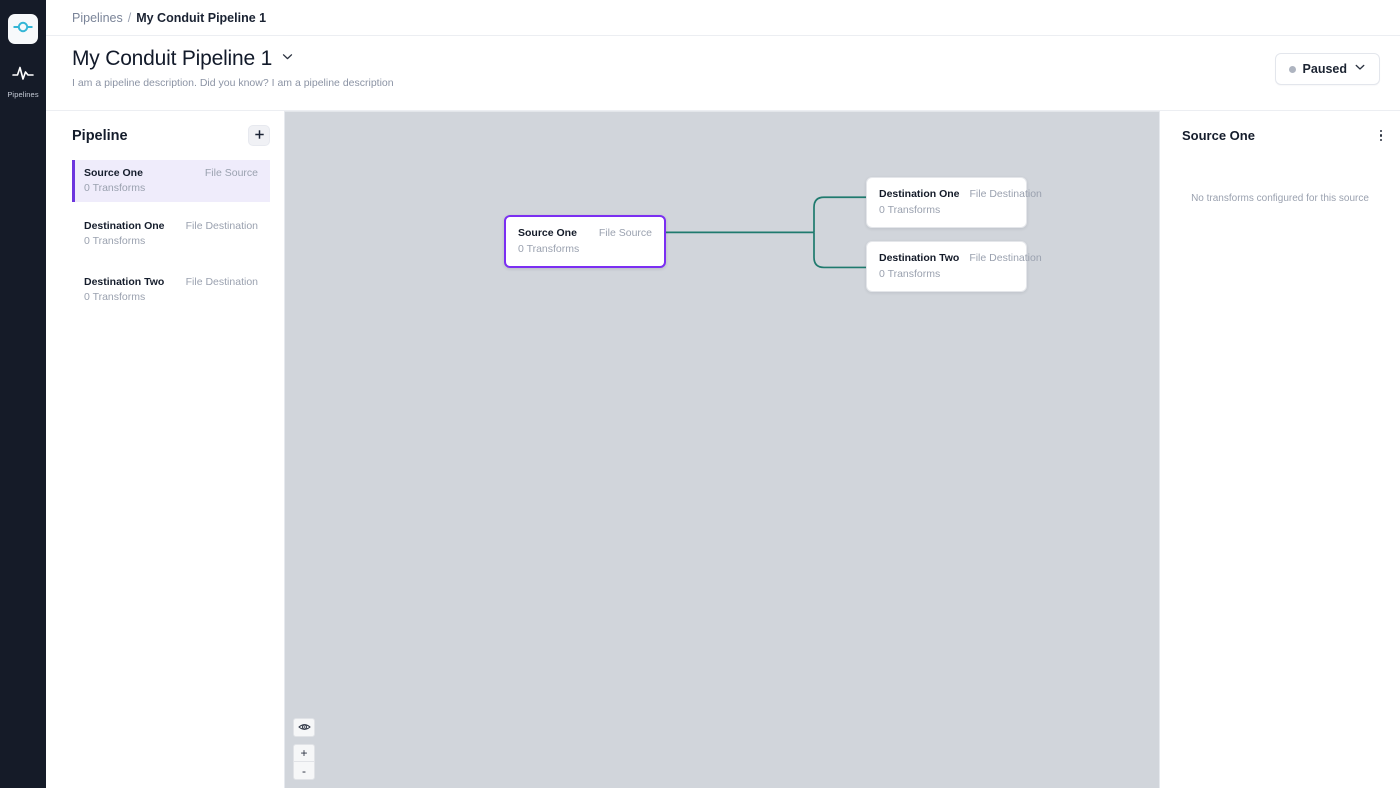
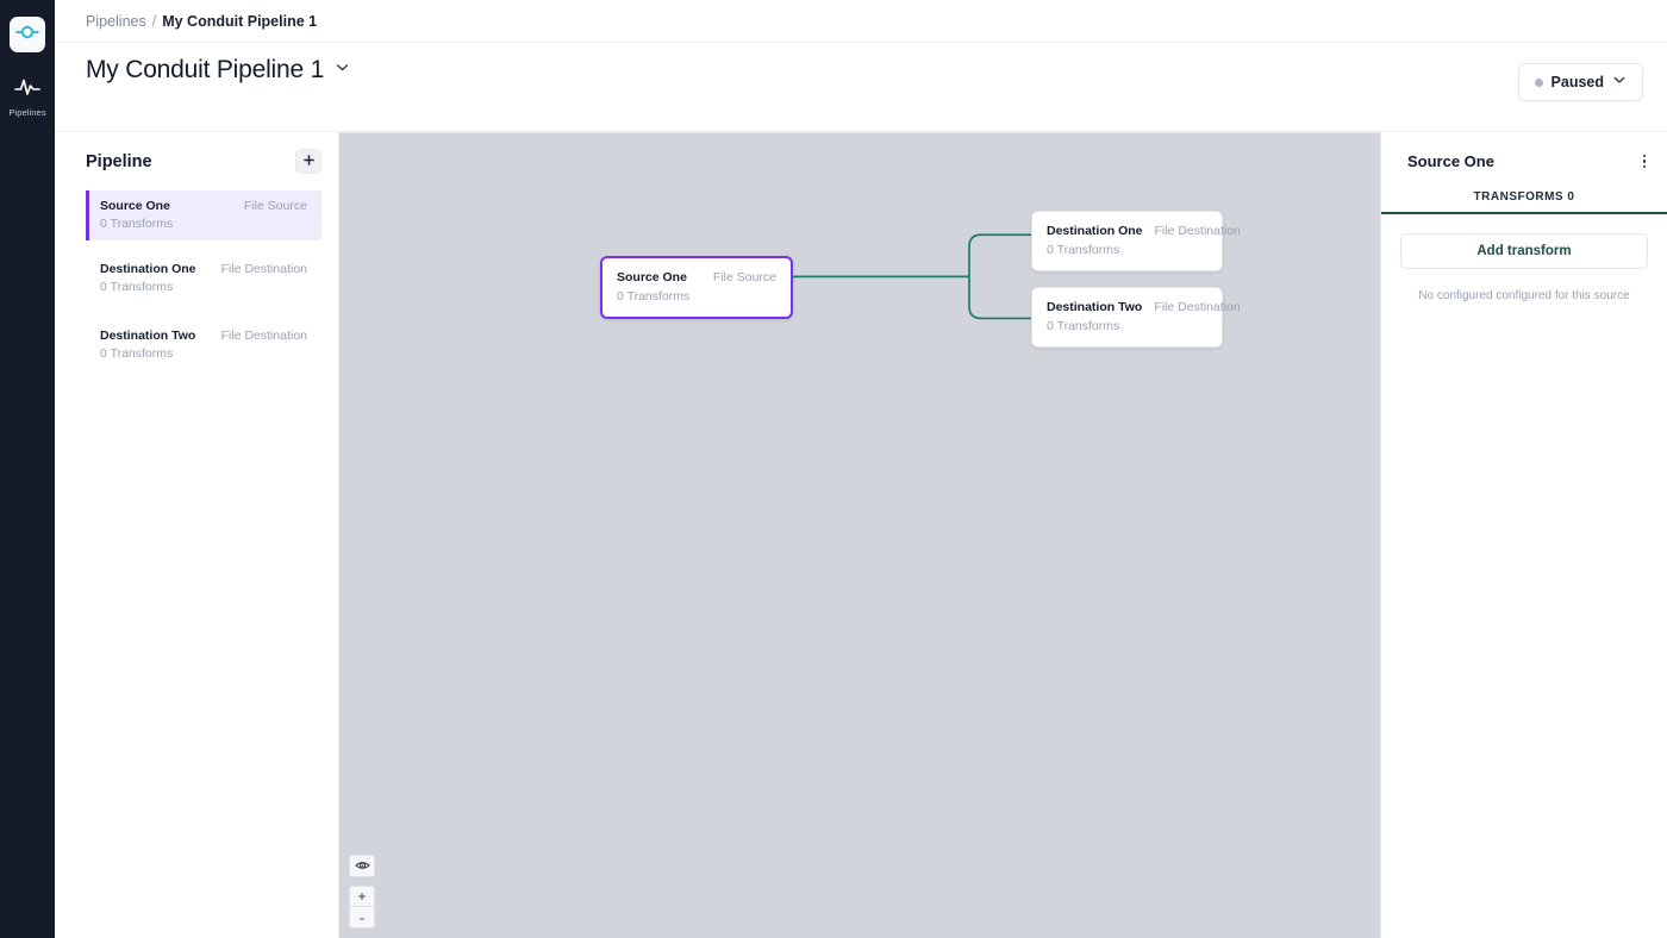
  Pipelines
  Pipelines
  /
  My Conduit Pipeline 1
  My Conduit Pipeline 1
- I am a pipeline description. Did you know? I am a pipeline description
  Paused
  Pipeline
  Source One
  File Source
  0 Transforms
  Destination One
  File Destination
  0 Transforms
  Destination Two
  File Destination
  0 Transforms
  Source One
  File Source
  0 Transforms
  Destination One
  File Destination
  0 Transforms
  Destination Two
  File Destination
  0 Transforms
  +
  -
  Source One
+ TRANSFORMS 0
+ Add transform
- No transforms configured for this source
+ No configured configured for this source
